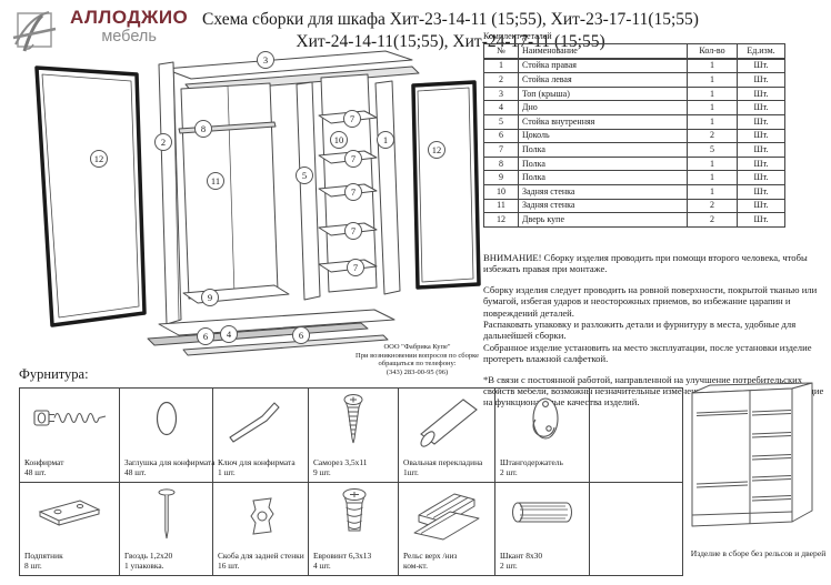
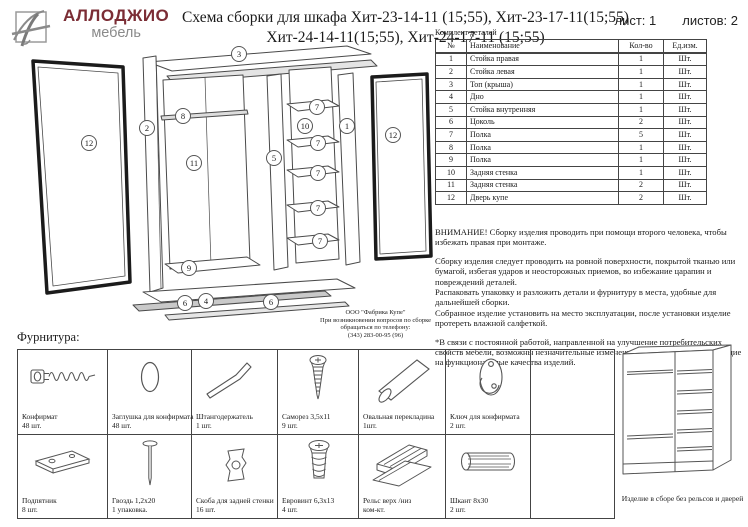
  АЛЛОДЖИО
  мебель
  Схема сборки для шкафа Хит-23-14-11 (15;55), Хит-23-17-11(15;55)
  Хит-24-14-11(15;55), Хит-24-17-11 (15;55)
+ лист: 1
+ листов: 2
  3
  12
  2
  8
  11
  9
  6
  4
  5
  10
  7
  7
  7
  7
  7
  1
  12
  6
  Комплект деталей
  №	Наименование	Кол-во	Ед.изм.
  1	Стойка правая	1	Шт.
  2	Стойка левая	1	Шт.
  3	Топ (крыша)	1	Шт.
  4	Дно	1	Шт.
  5	Стойка внутренняя	1	Шт.
  6	Цоколь	2	Шт.
  7	Полка	5	Шт.
  8	Полка	1	Шт.
  9	Полка	1	Шт.
  10	Задняя стенка	1	Шт.
  11	Задняя стенка	2	Шт.
  12	Дверь купе	2	Шт.
  ВНИМАНИЕ! Сборку изделия проводить при помощи второго человека, чтобы избежать правая при монтаже.
  Сборку изделия следует проводить на ровной поверхности, покрытой тканью или бумагой, избегая ударов и неосторожных приемов, во избежание царапин и повреждений деталей.
  Распаковать упаковку и разложить детали и фурнитуру в места, удобные для дальнейшей сборки.
  Собранное изделие установить на место эксплуатации, после установки изделие протереть влажной салфеткой.
  *В связи с постоянной работой, направленной на улучшение потребительских свойств мебели, возможны незначительные изменение на функционые качества изделий.
  Фурнитура:
  Конфирмат
  48 шт.
  Заглушка для конфирмата
  48 шт.
- Ключ для конфирмата
+ Штангодержатель
  1 шт.
  Саморез 3,5х11
  9 шт.
  Овальная перекладина
  1шт.
- Штангодержатель
+ Ключ для конфирмата
  2 шт.
  Подпятник
  8 шт.
  Гвоздь 1,2х20
  1 упаковка.
  Скоба для задней стенки
  16 шт.
  Евровинт 6,3х13
  4 шт.
  Рельс верх /низ
  ком-кт.
  Шкант 8х30
  2 шт.
  Изделие в сборе без рельсов и дверей
